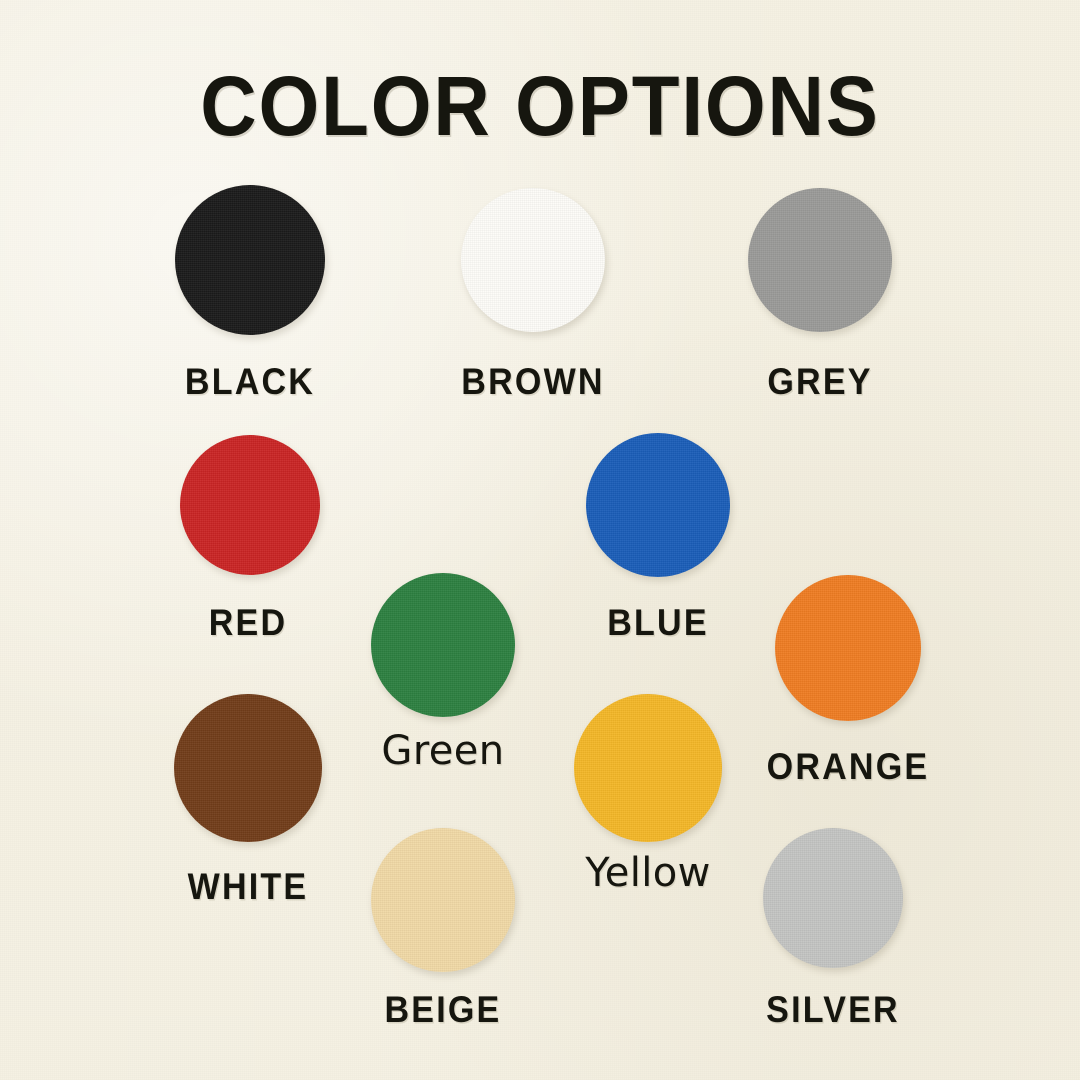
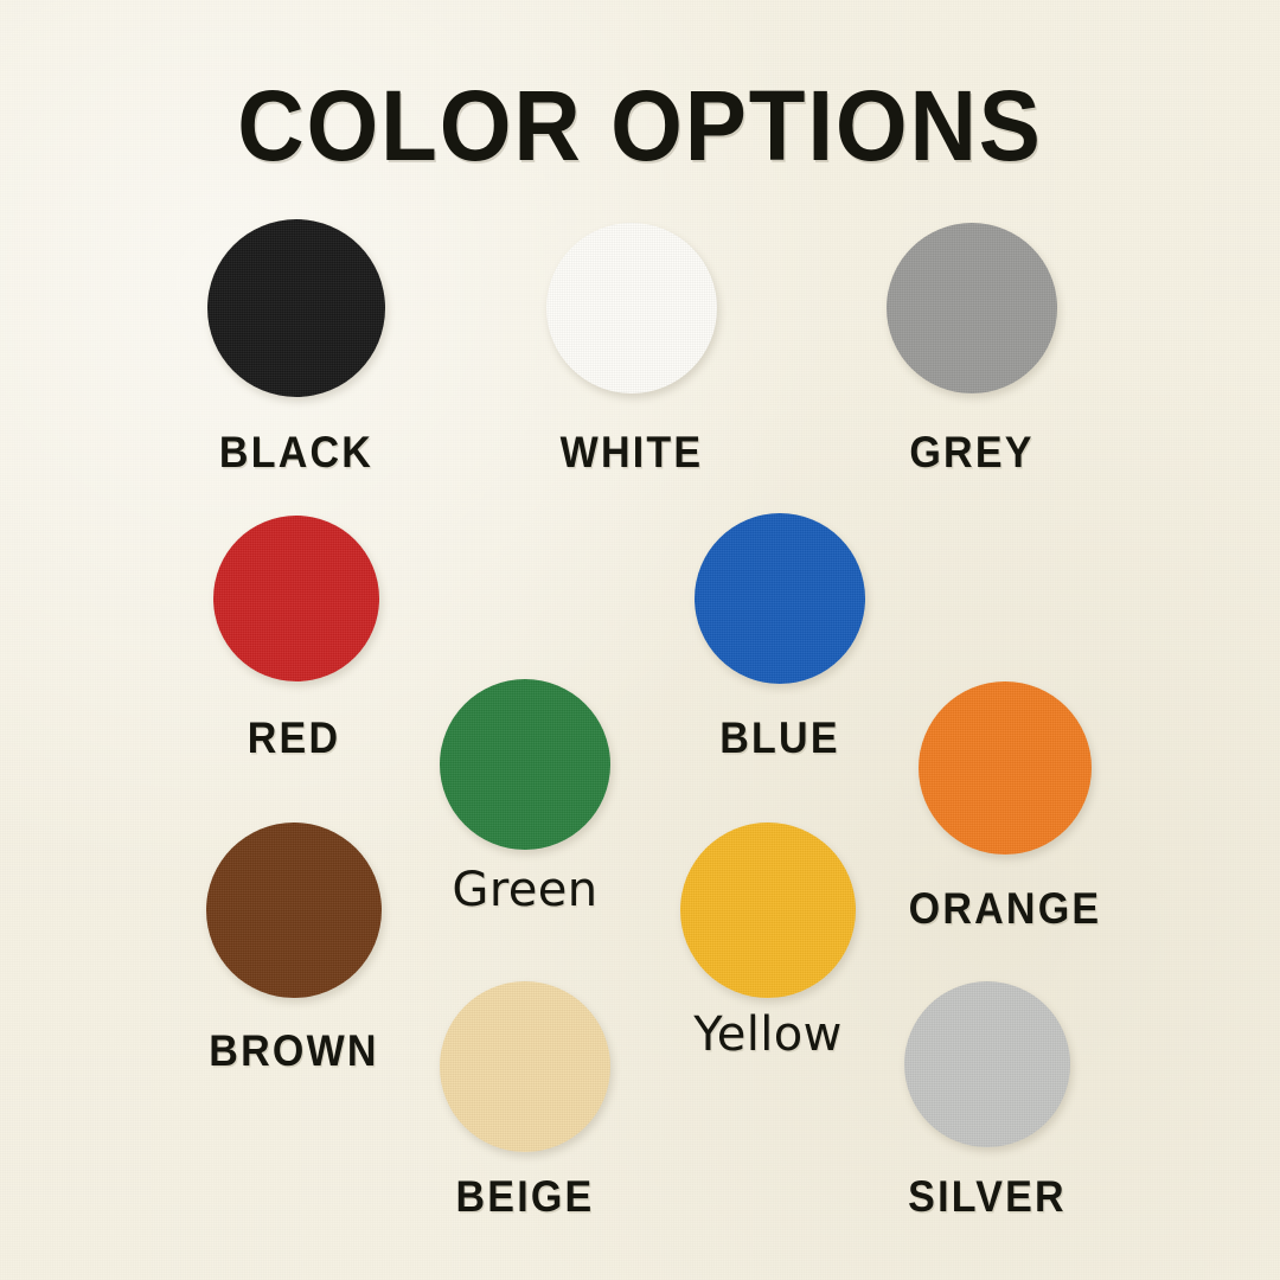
  COLOR OPTIONS
  BLACK
- BROWN
+ WHITE
  GREY
  RED
  BLUE
  Green
  ORANGE
- WHITE
+ BROWN
  Yellow
  BEIGE
  SILVER
